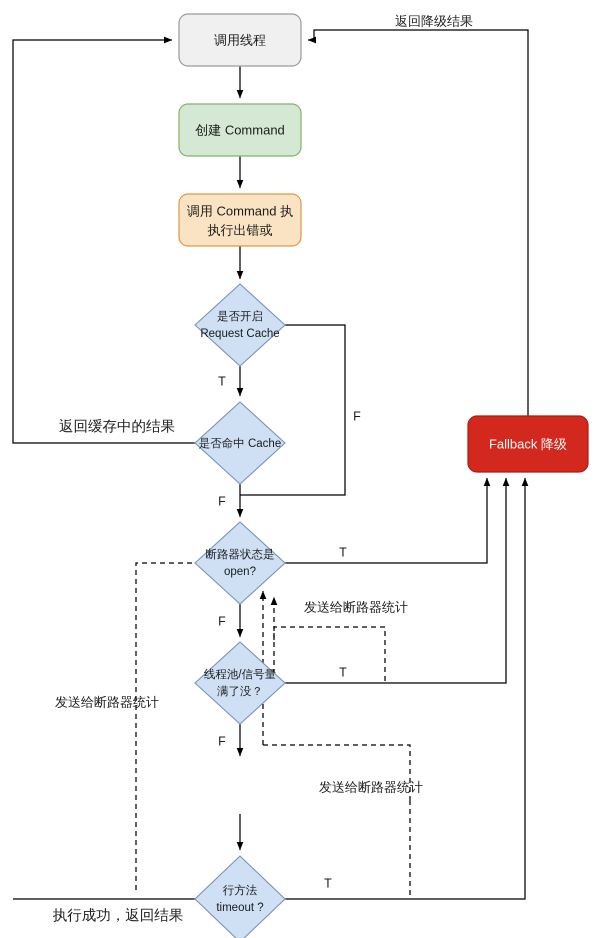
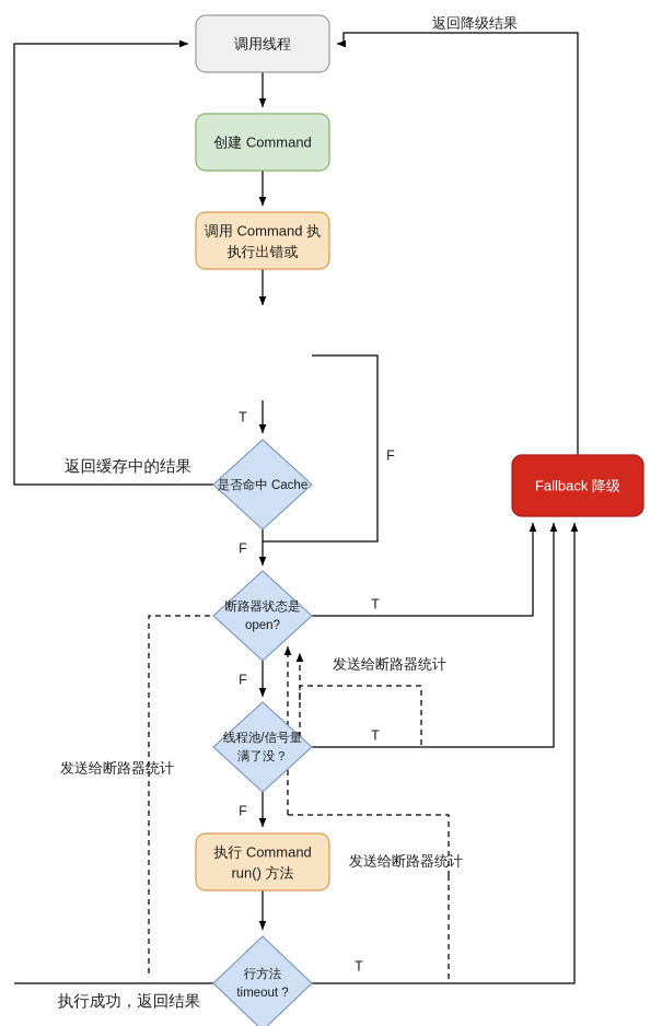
  调用线程
  创建 Command
  调用 Command 执
  执行出错或
- 是否开启
- Request Cache
  是否命中 Cache
  断路器状态是
  open?
  线程池/信号量
  满了没？
+ 执行 Command
+ run() 方法
  行方法
  timeout ?
  Fallback 降级
  返回降级结果
  T
  F
  返回缓存中的结果
  F
  T
  F
  发送给断路器统计
  T
  F
  发送给断路器统计
  发送给断路器统计
  T
  执行成功，返回结果
